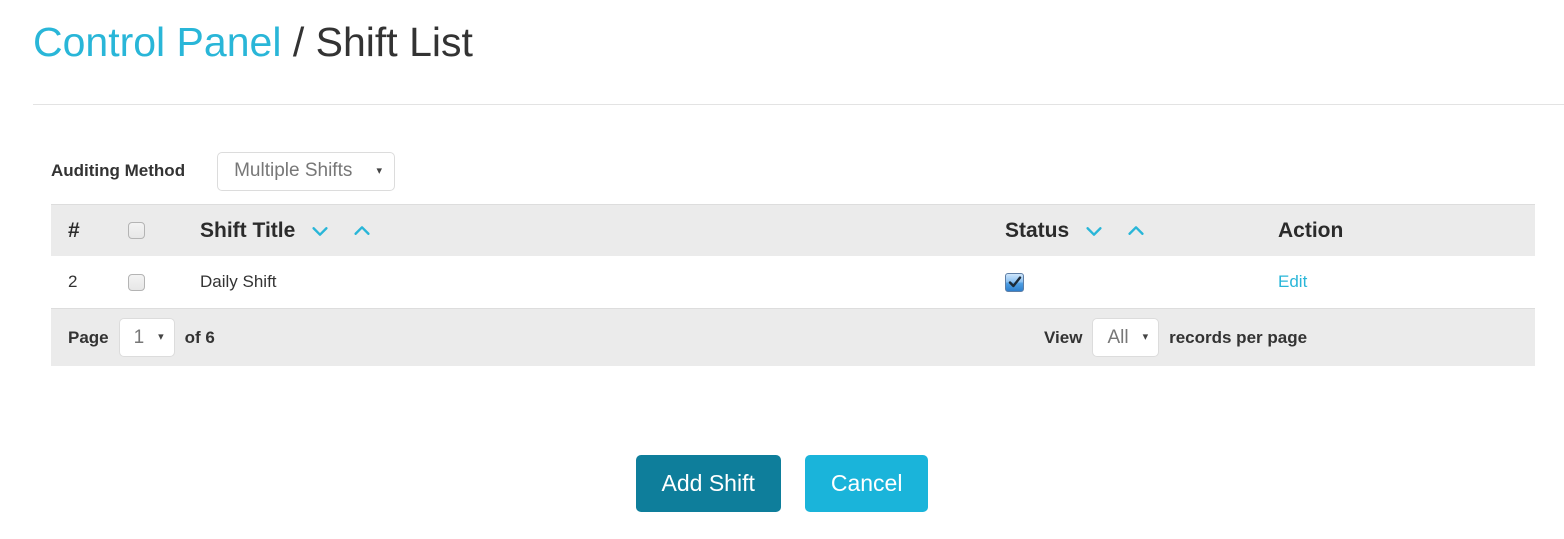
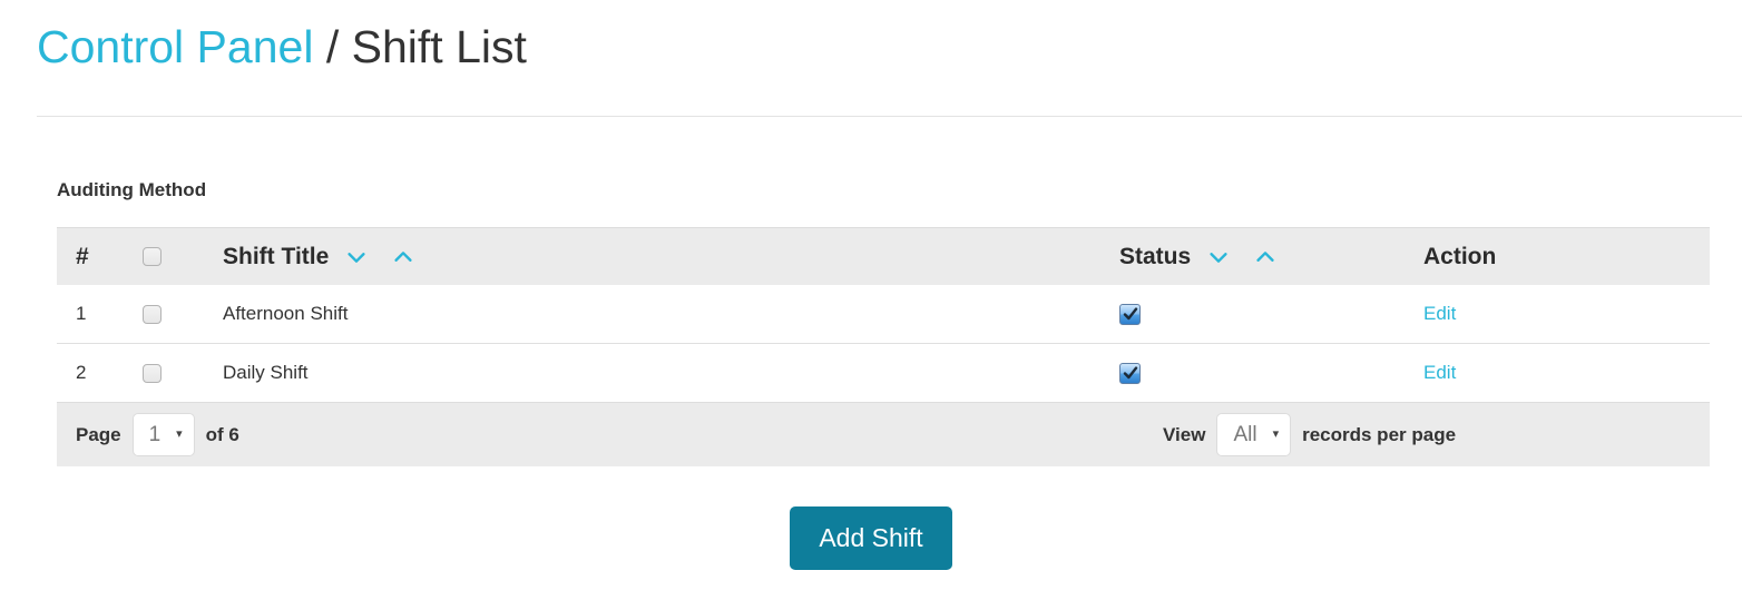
  Control Panel / Shift List
  Auditing Method
- Multiple Shifts
- ▾
  #		Shift Title	Status	Action
+ 1		Afternoon Shift		Edit
  2		Daily Shift		Edit
  Page 1 ▾ of 6	View All ▾ records per page
  Add Shift
- Cancel
